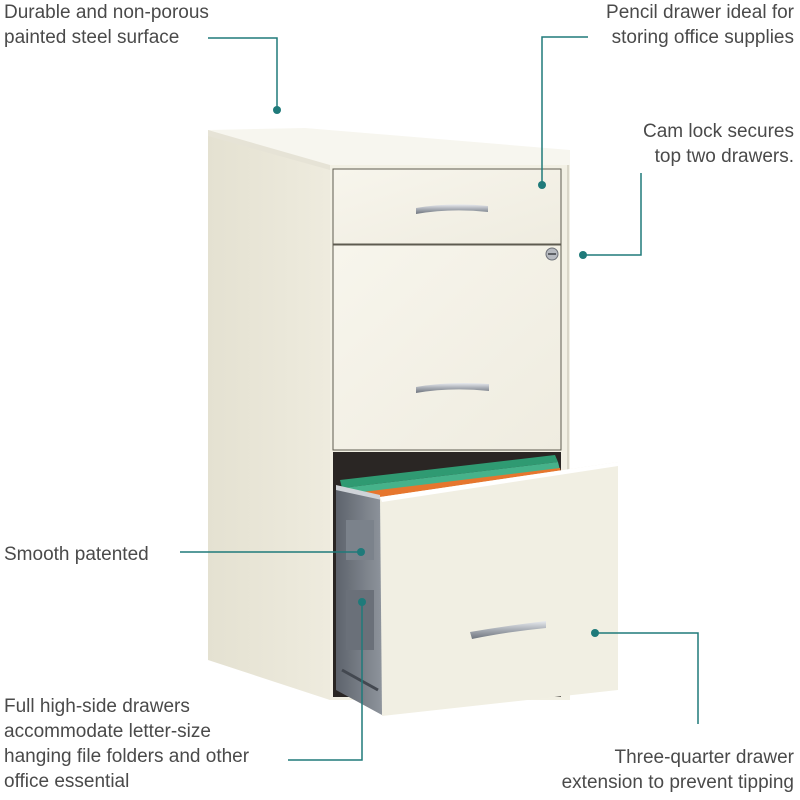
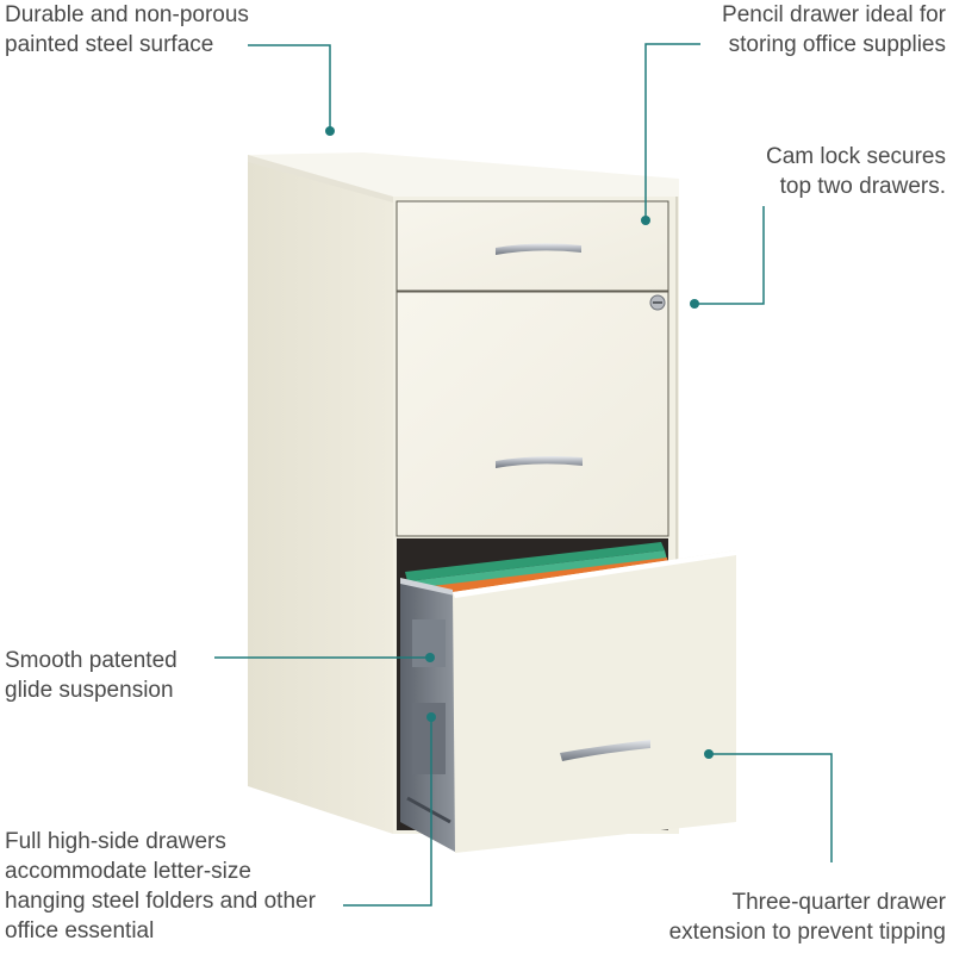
  Durable and non-porous
  painted steel surface
  Pencil drawer ideal for
  storing office supplies
  Cam lock secures
  top two drawers.
  Smooth patented
+ glide suspension
  Full high-side drawers
  accommodate letter-size
- hanging file folders and other
+ hanging steel folders and other
  office essential
  Three-quarter drawer
  extension to prevent tipping
